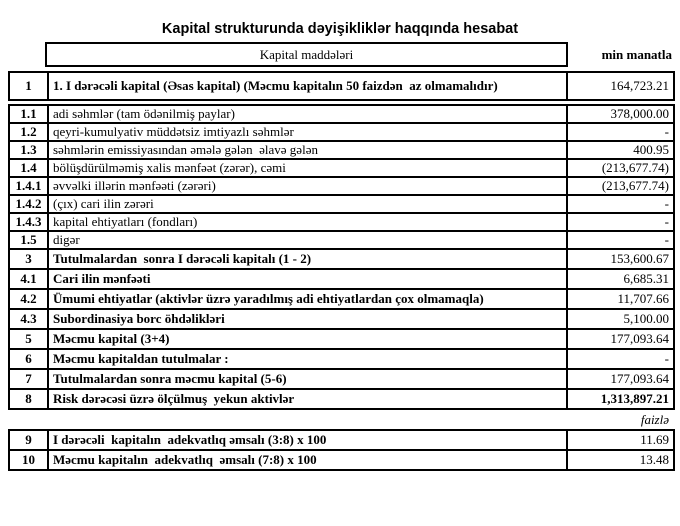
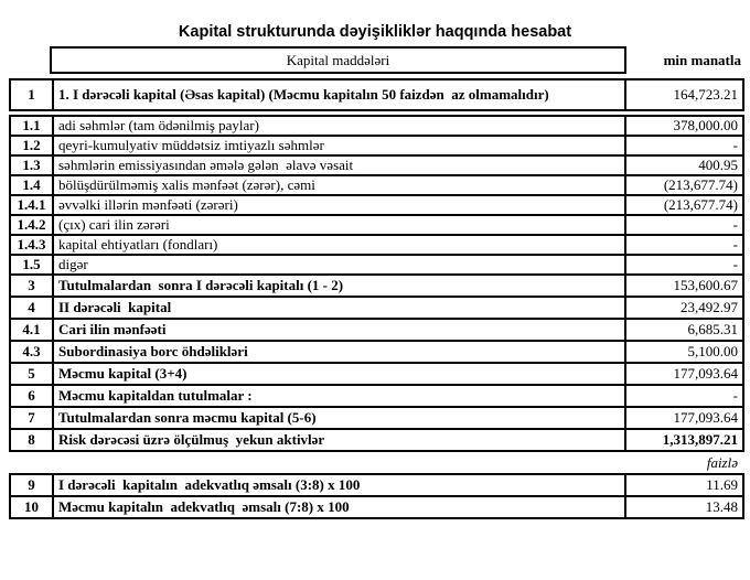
  Kapital strukturunda dəyişikliklər haqqında hesabat
  Kapital maddələri
  min manatla
  1
  1. I dərəcəli kapital (Əsas kapital) (Məcmu kapitalın 50 faizdən az olmamalıdır)
  164,723.21
  1.1
  adi səhmlər (tam ödənilmiş paylar)
  378,000.00
  1.2
  qeyri-kumulyativ müddətsiz imtiyazlı səhmlər
  -
  1.3
- səhmlərin emissiyasından əmələ gələn əlavə gələn
+ səhmlərin emissiyasından əmələ gələn əlavə vəsait
  400.95
  1.4
  bölüşdürülməmiş xalis mənfəət (zərər), cəmi
  (213,677.74)
  1.4.1
  əvvəlki illərin mənfəəti (zərəri)
  (213,677.74)
  1.4.2
  (çıx) cari ilin zərəri
  -
  1.4.3
  kapital ehtiyatları (fondları)
  -
  1.5
  digər
  -
  3
  Tutulmalardan sonra I dərəcəli kapitalı (1 - 2)
  153,600.67
+ 4
+ II dərəcəli kapital
+ 23,492.97
  4.1
  Cari ilin mənfəəti
  6,685.31
- 4.2
- Ümumi ehtiyatlar (aktivlər üzrə yaradılmış adi ehtiyatlardan çox olmamaqla)
- 11,707.66
  4.3
  Subordinasiya borc öhdəlikləri
  5,100.00
  5
  Məcmu kapital (3+4)
  177,093.64
  6
  Məcmu kapitaldan tutulmalar :
  -
  7
  Tutulmalardan sonra məcmu kapital (5-6)
  177,093.64
  8
  Risk dərəcəsi üzrə ölçülmuş yekun aktivlər
  1,313,897.21
  faizlə
  9
  I dərəcəli kapitalın adekvatlıq əmsalı (3:8) x 100
  11.69
  10
  Məcmu kapitalın adekvatlıq əmsalı (7:8) x 100
  13.48
